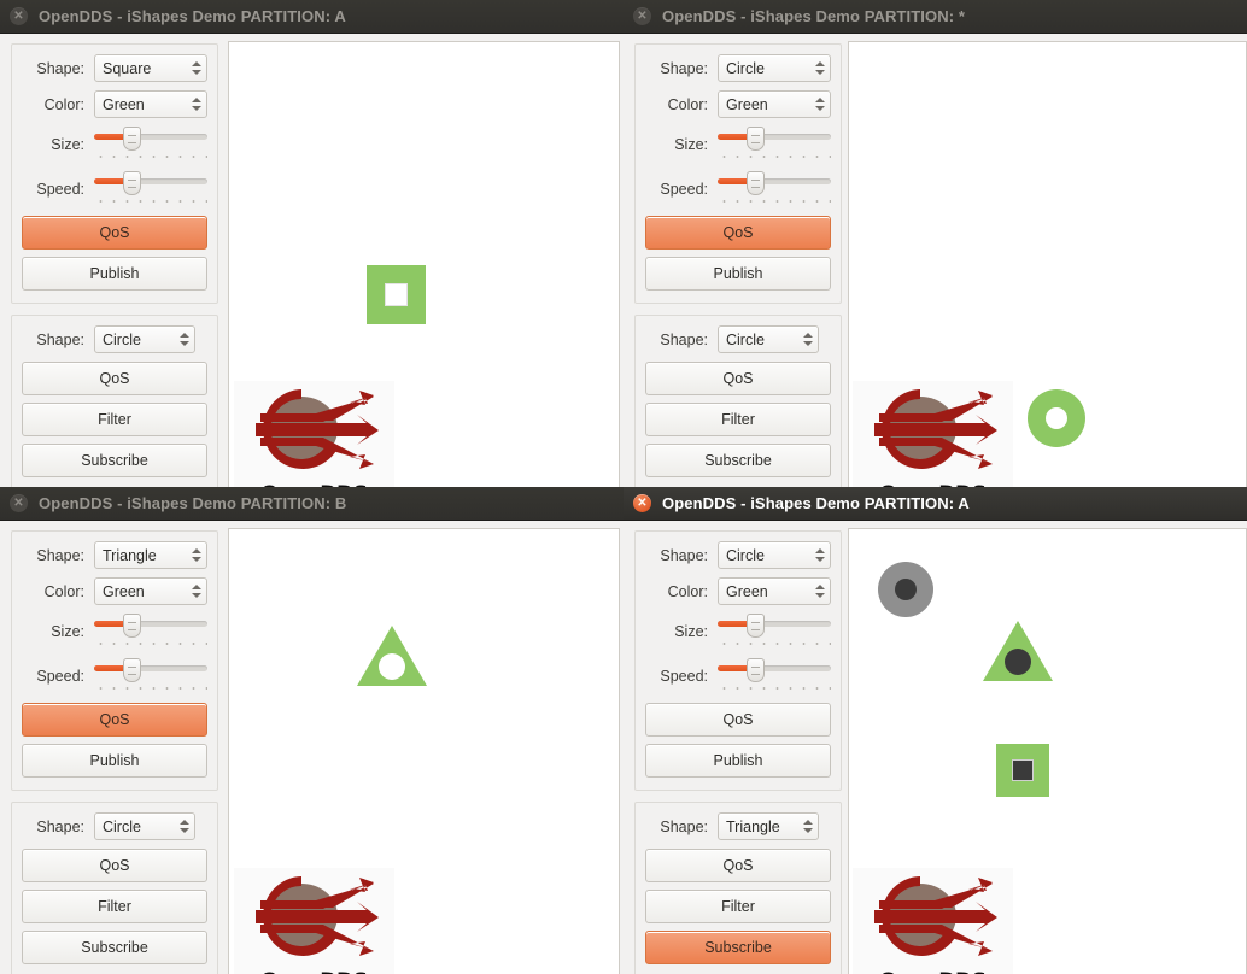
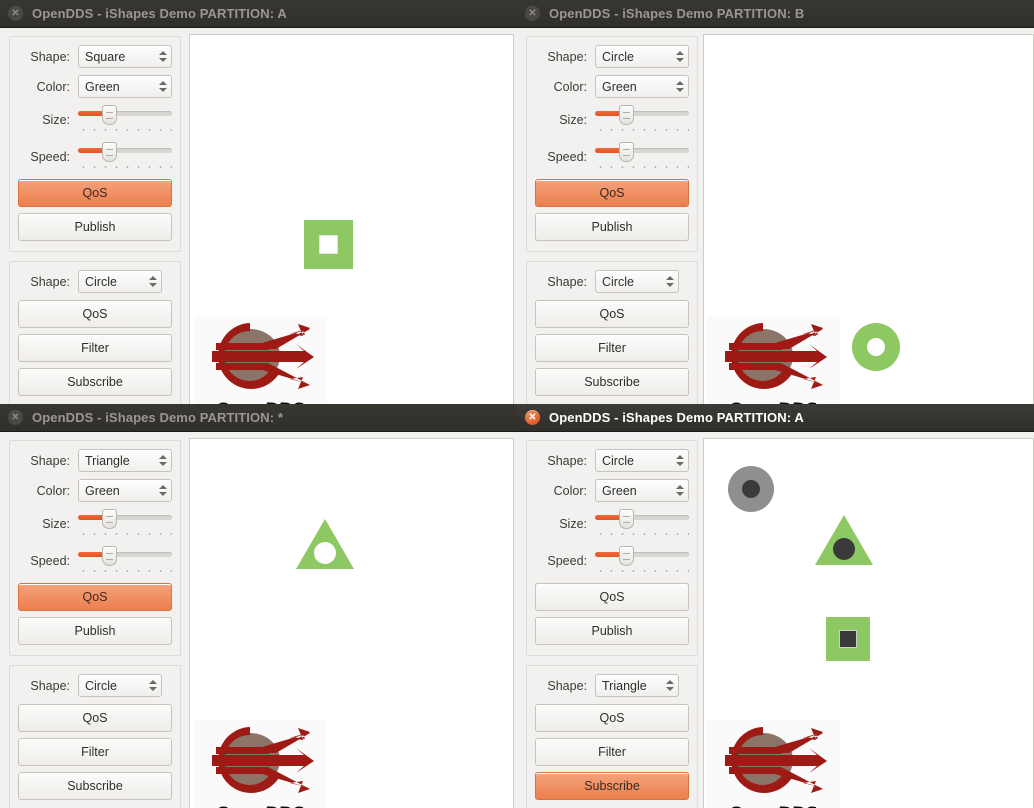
  ✕
  OpenDDS - iShapes Demo PARTITION: A
  Shape:
  Square
  Color:
  Green
  Size:
  Speed:
  QoS
  Publish
  Shape:
  Circle
  QoS
  Filter
  Subscribe
  ✕
- OpenDDS - iShapes Demo PARTITION: *
+ OpenDDS - iShapes Demo PARTITION: B
  Shape:
  Circle
  Color:
  Green
  Size:
  Speed:
  QoS
  Publish
  Shape:
  Circle
  QoS
  Filter
  Subscribe
  ✕
- OpenDDS - iShapes Demo PARTITION: B
+ OpenDDS - iShapes Demo PARTITION: *
  Shape:
  Triangle
  Color:
  Green
  Size:
  Speed:
  QoS
  Publish
  Shape:
  Circle
  QoS
  Filter
  Subscribe
  ✕
  OpenDDS - iShapes Demo PARTITION: A
  Shape:
  Circle
  Color:
  Green
  Size:
  Speed:
  QoS
  Publish
  Shape:
  Triangle
  QoS
  Filter
  Subscribe
